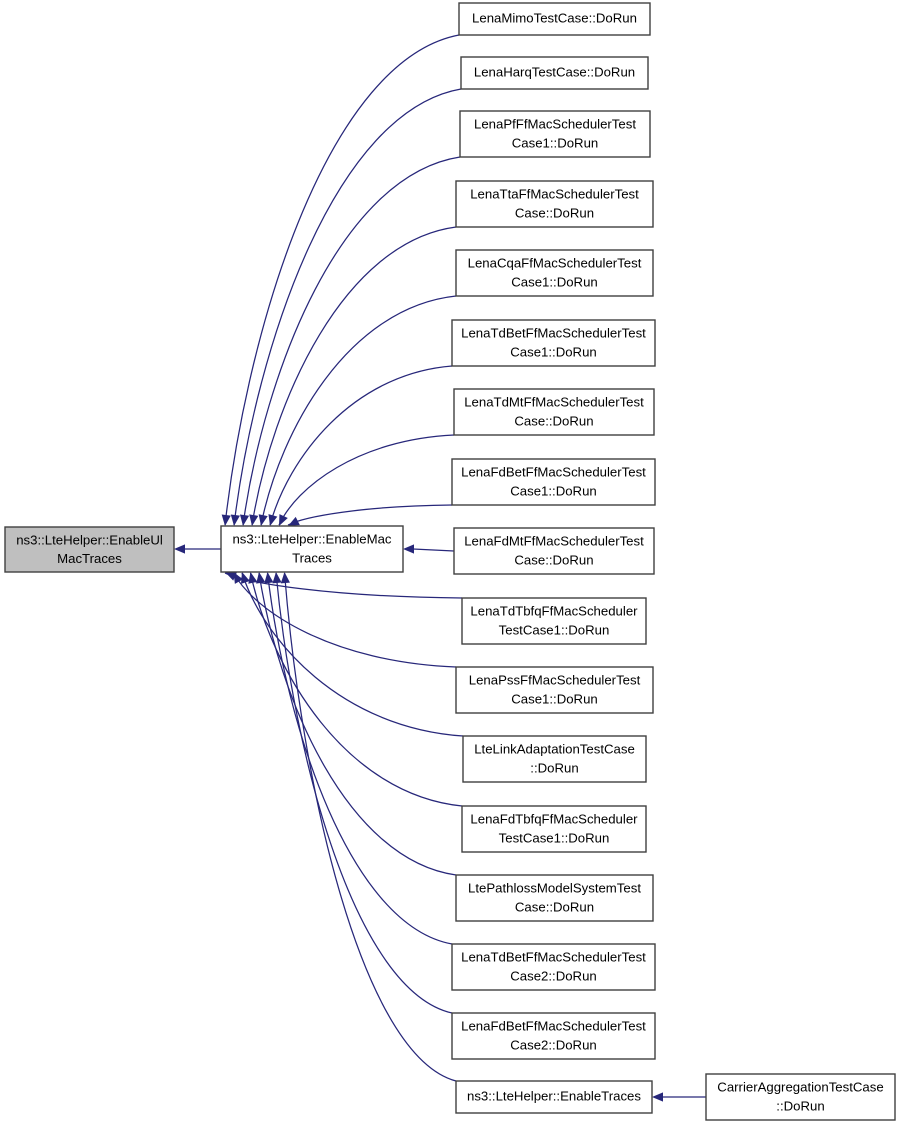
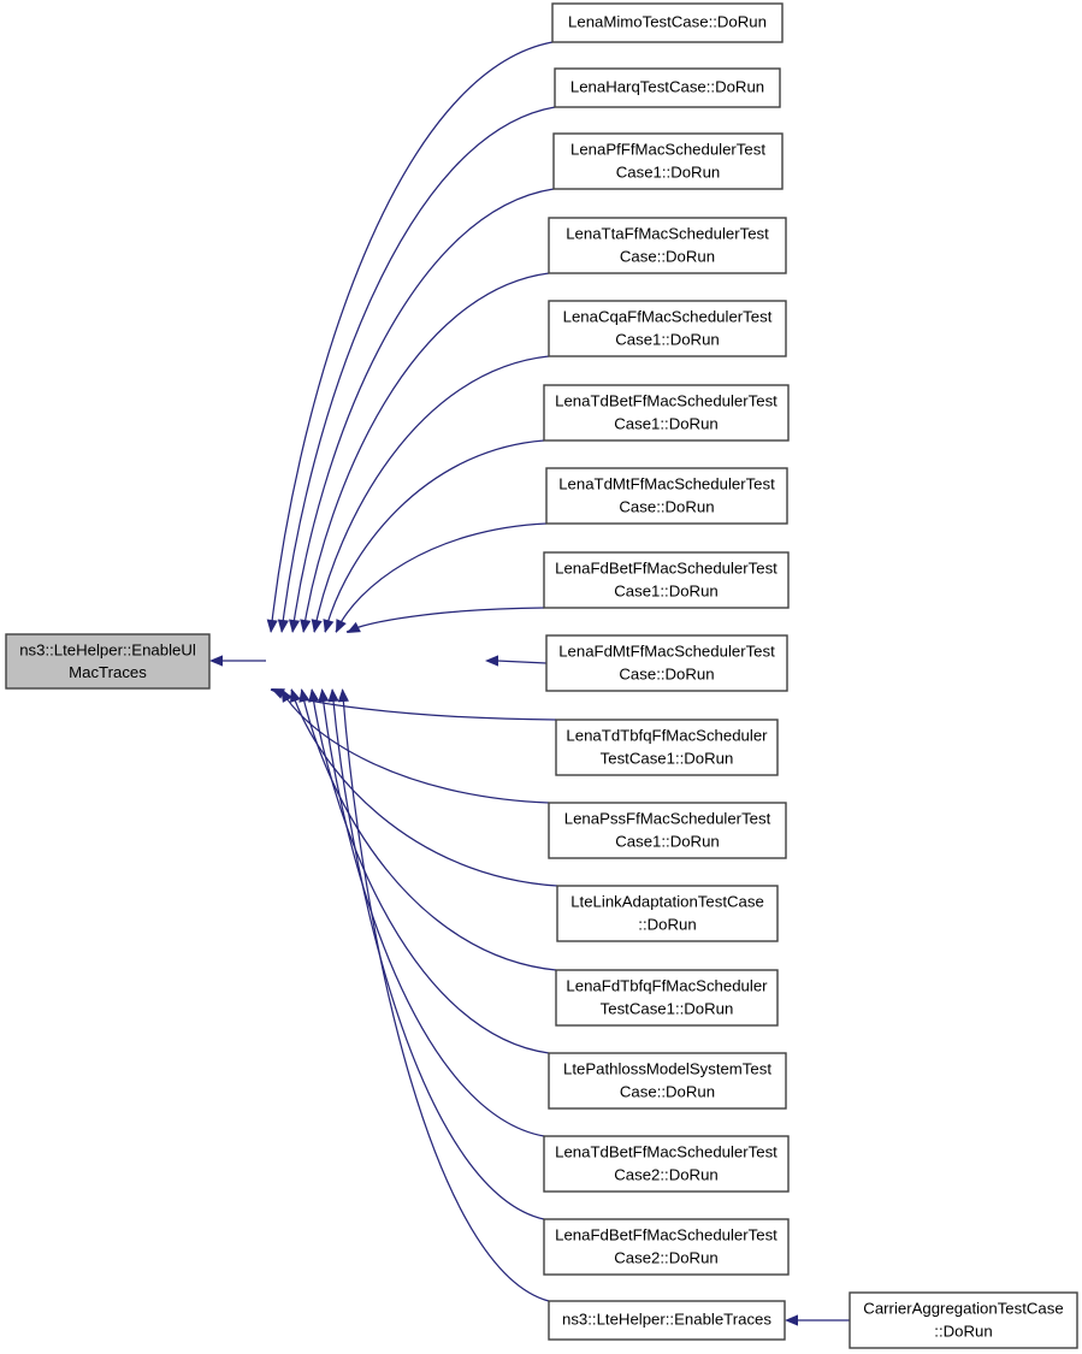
  ns3::LteHelper::EnableUl
  MacTraces
- ns3::LteHelper::EnableMac
- Traces
  LenaMimoTestCase::DoRun
  LenaHarqTestCase::DoRun
  LenaPfFfMacSchedulerTest
  Case1::DoRun
  LenaTtaFfMacSchedulerTest
  Case::DoRun
  LenaCqaFfMacSchedulerTest
  Case1::DoRun
  LenaTdBetFfMacSchedulerTest
  Case1::DoRun
  LenaTdMtFfMacSchedulerTest
  Case::DoRun
  LenaFdBetFfMacSchedulerTest
  Case1::DoRun
  LenaFdMtFfMacSchedulerTest
  Case::DoRun
  LenaTdTbfqFfMacScheduler
  TestCase1::DoRun
  LenaPssFfMacSchedulerTest
  Case1::DoRun
  LteLinkAdaptationTestCase
  ::DoRun
  LenaFdTbfqFfMacScheduler
  TestCase1::DoRun
  LtePathlossModelSystemTest
  Case::DoRun
  LenaTdBetFfMacSchedulerTest
  Case2::DoRun
  LenaFdBetFfMacSchedulerTest
  Case2::DoRun
  ns3::LteHelper::EnableTraces
  CarrierAggregationTestCase
  ::DoRun
